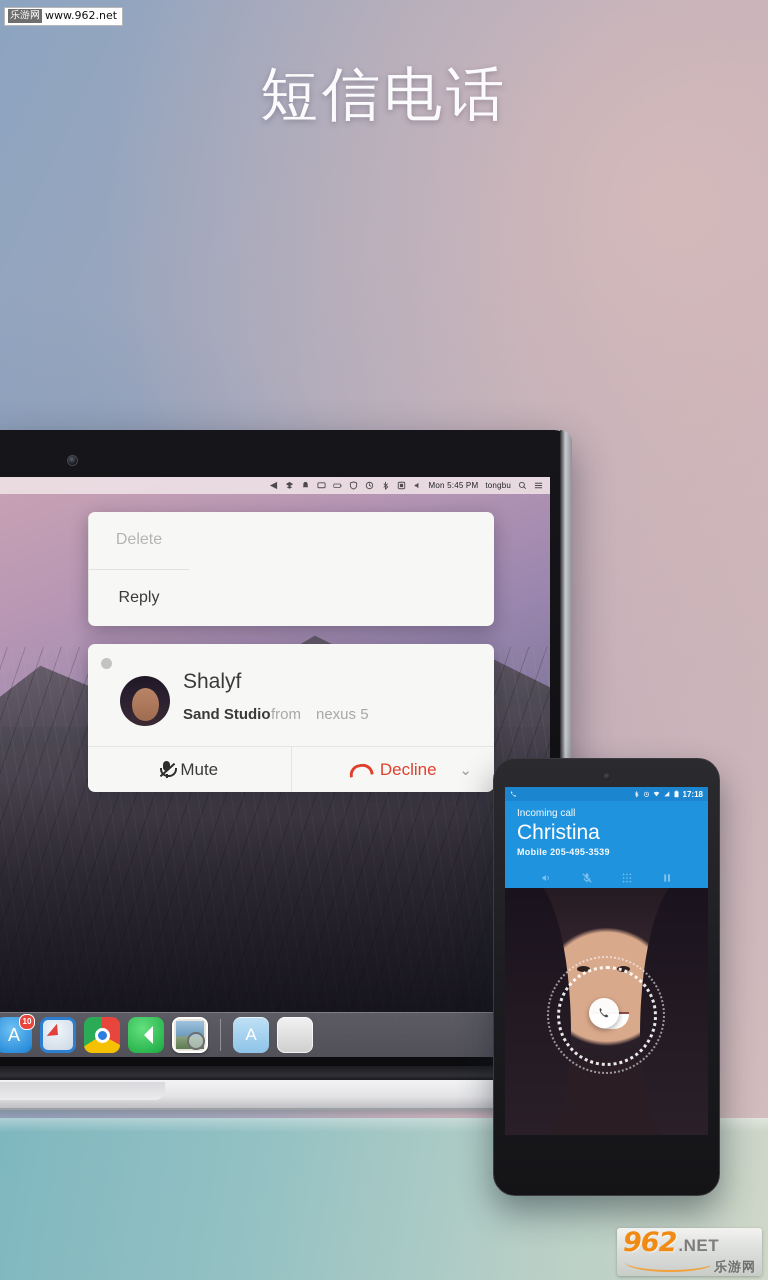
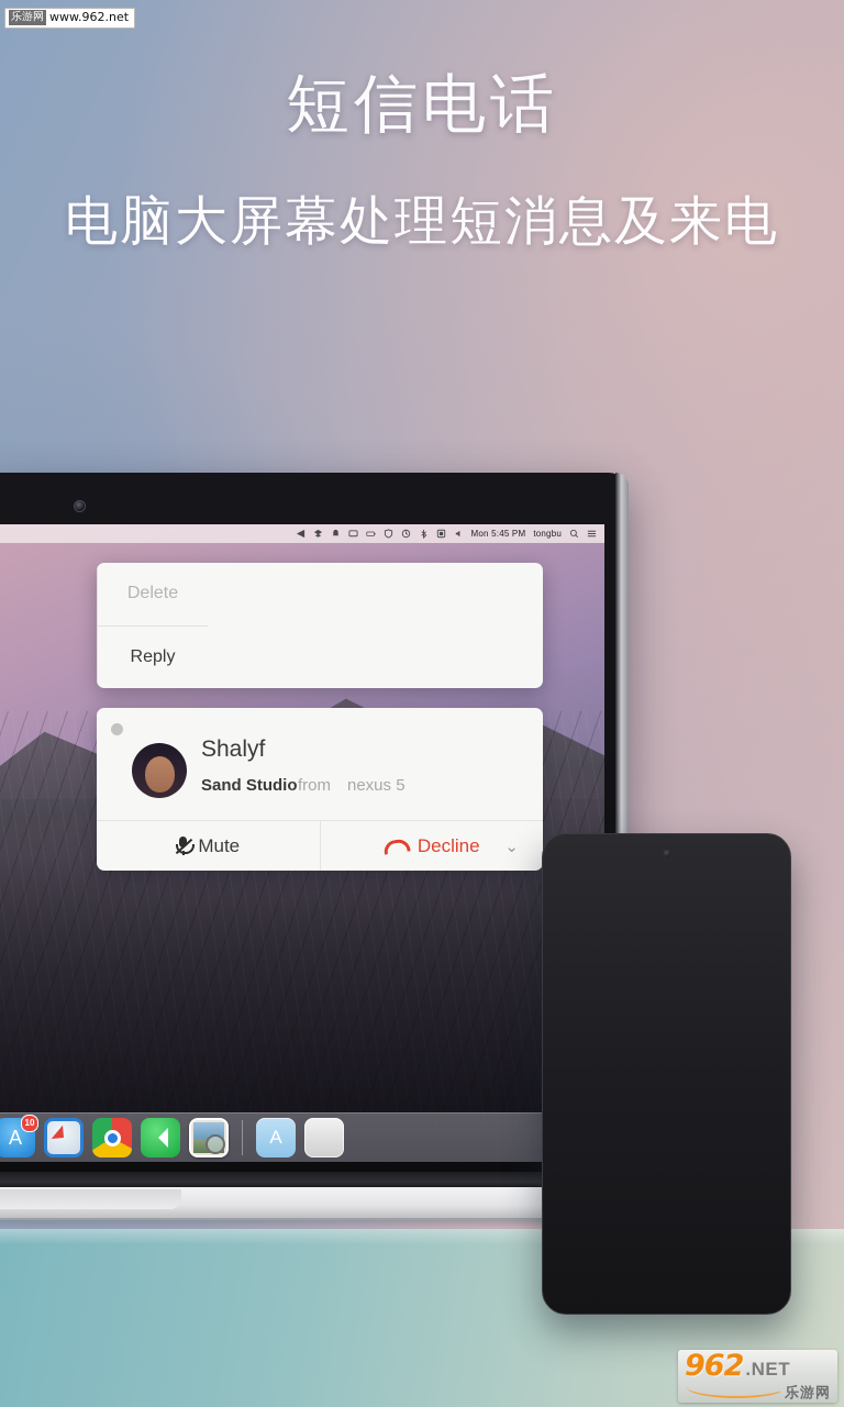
  乐游网
  www.962.net
  短信电话
+ 电脑大屏幕处理短消息及来电
  Mon 5:45 PM
  tongbu
  A
  10
  A
  Delete
  Reply
  Shalyf
  Sand Studio
  from
  nexus 5
  Mute
  Decline
  ⌄
- 17:18
- Incoming call
- Christina
- Mobile 205-495-3539
  962
  .NET
  乐游网
